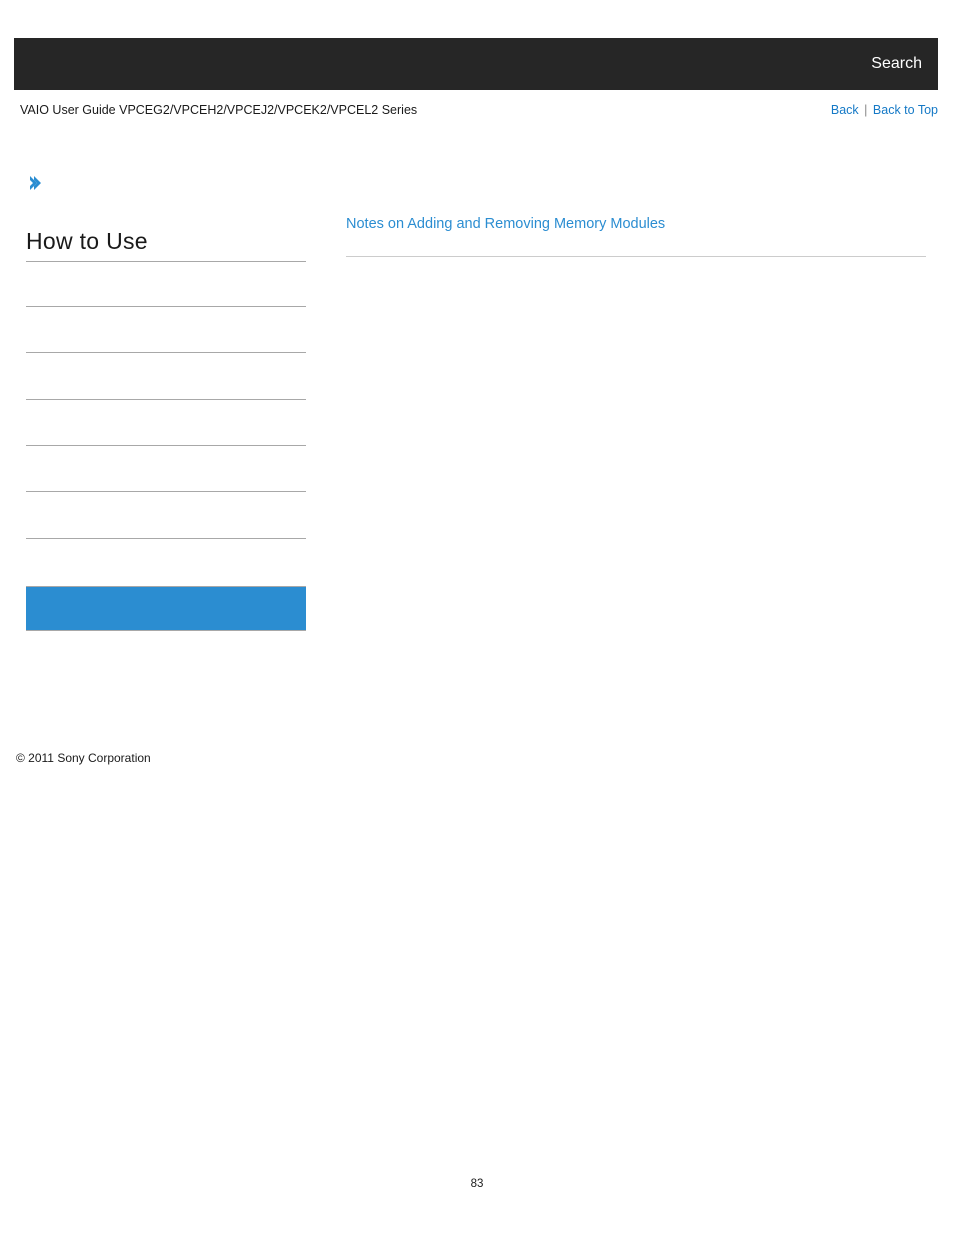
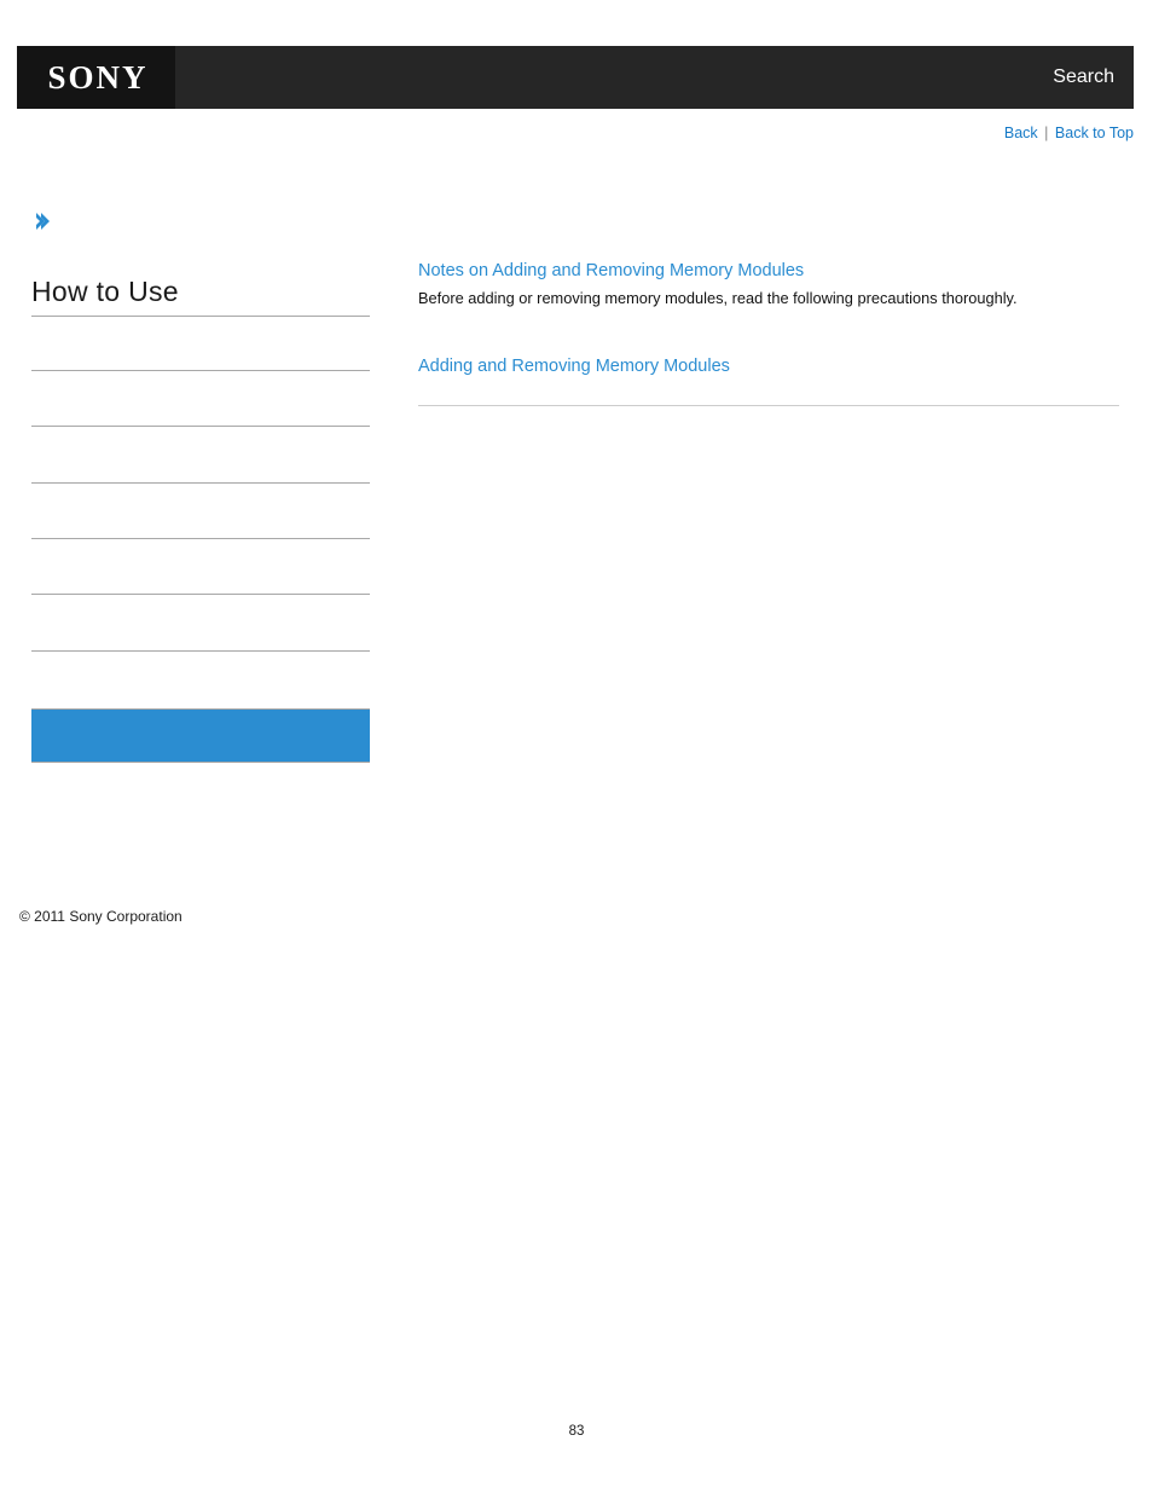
+ SONY
  Search
- VAIO User Guide VPCEG2/VPCEH2/VPCEJ2/VPCEK2/VPCEL2 Series
  Back | Back to Top
  How to Use
  © 2011 Sony Corporation
  Notes on Adding and Removing Memory Modules
+ Before adding or removing memory modules, read the following precautions thoroughly.
+ Adding and Removing Memory Modules
  83
